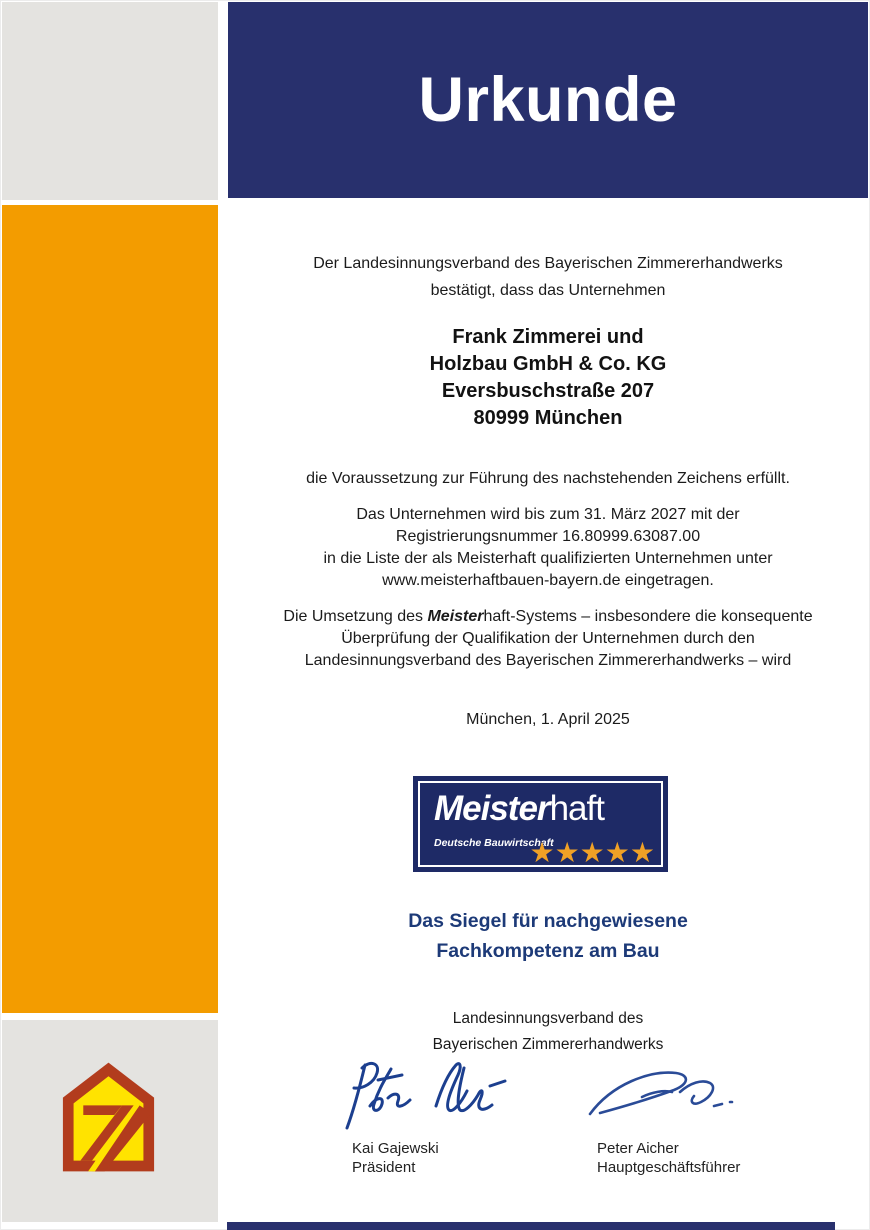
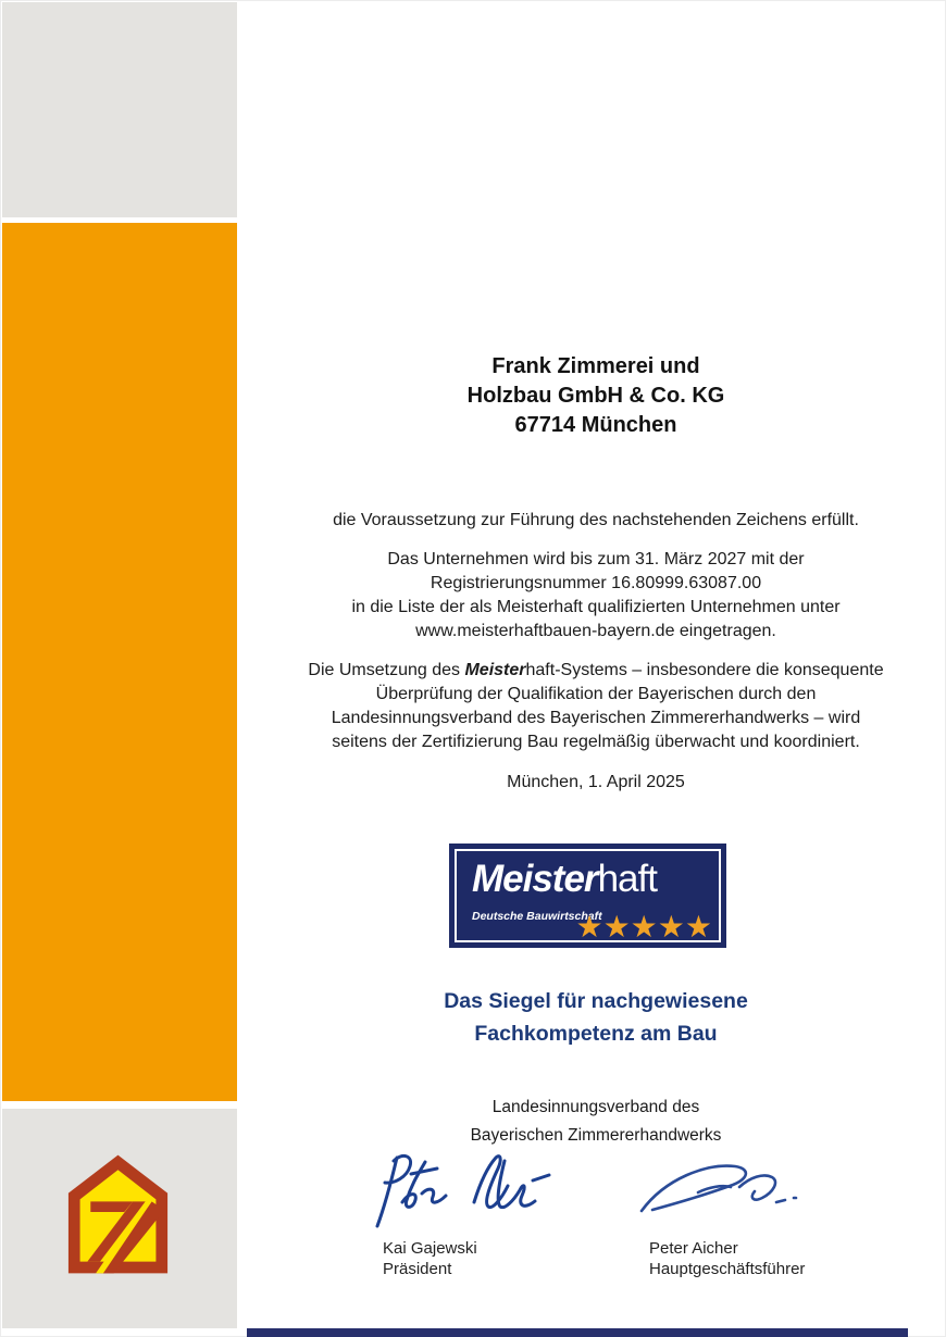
- Urkunde
- Der Landesinnungsverband des Bayerischen Zimmererhandwerks
- bestätigt, dass das Unternehmen
  Frank Zimmerei und
  Holzbau GmbH & Co. KG
- Eversbuschstraße 207
- 80999 München
+ 67714 München
  die Voraussetzung zur Führung des nachstehenden Zeichens erfüllt.
  Das Unternehmen wird bis zum 31. März 2027 mit der
  Registrierungsnummer 16.80999.63087.00
  in die Liste der als Meisterhaft qualifizierten Unternehmen unter
  www.meisterhaftbauen-bayern.de eingetragen.
  Die Umsetzung des Meisterhaft-Systems – insbesondere die konsequente
- Überprüfung der Qualifikation der Unternehmen durch den
+ Überprüfung der Qualifikation der Bayerischen durch den
  Landesinnungsverband des Bayerischen Zimmererhandwerks – wird
+ seitens der Zertifizierung Bau regelmäßig überwacht und koordiniert.
  München, 1. April 2025
  Meisterhaft
  Deutsche Bauwirtschaft
  ★★★★★
  Das Siegel für nachgewiesene
  Fachkompetenz am Bau
  Landesinnungsverband des
  Bayerischen Zimmererhandwerks
  Kai Gajewski
  Präsident
  Peter Aicher
  Hauptgeschäftsführer
